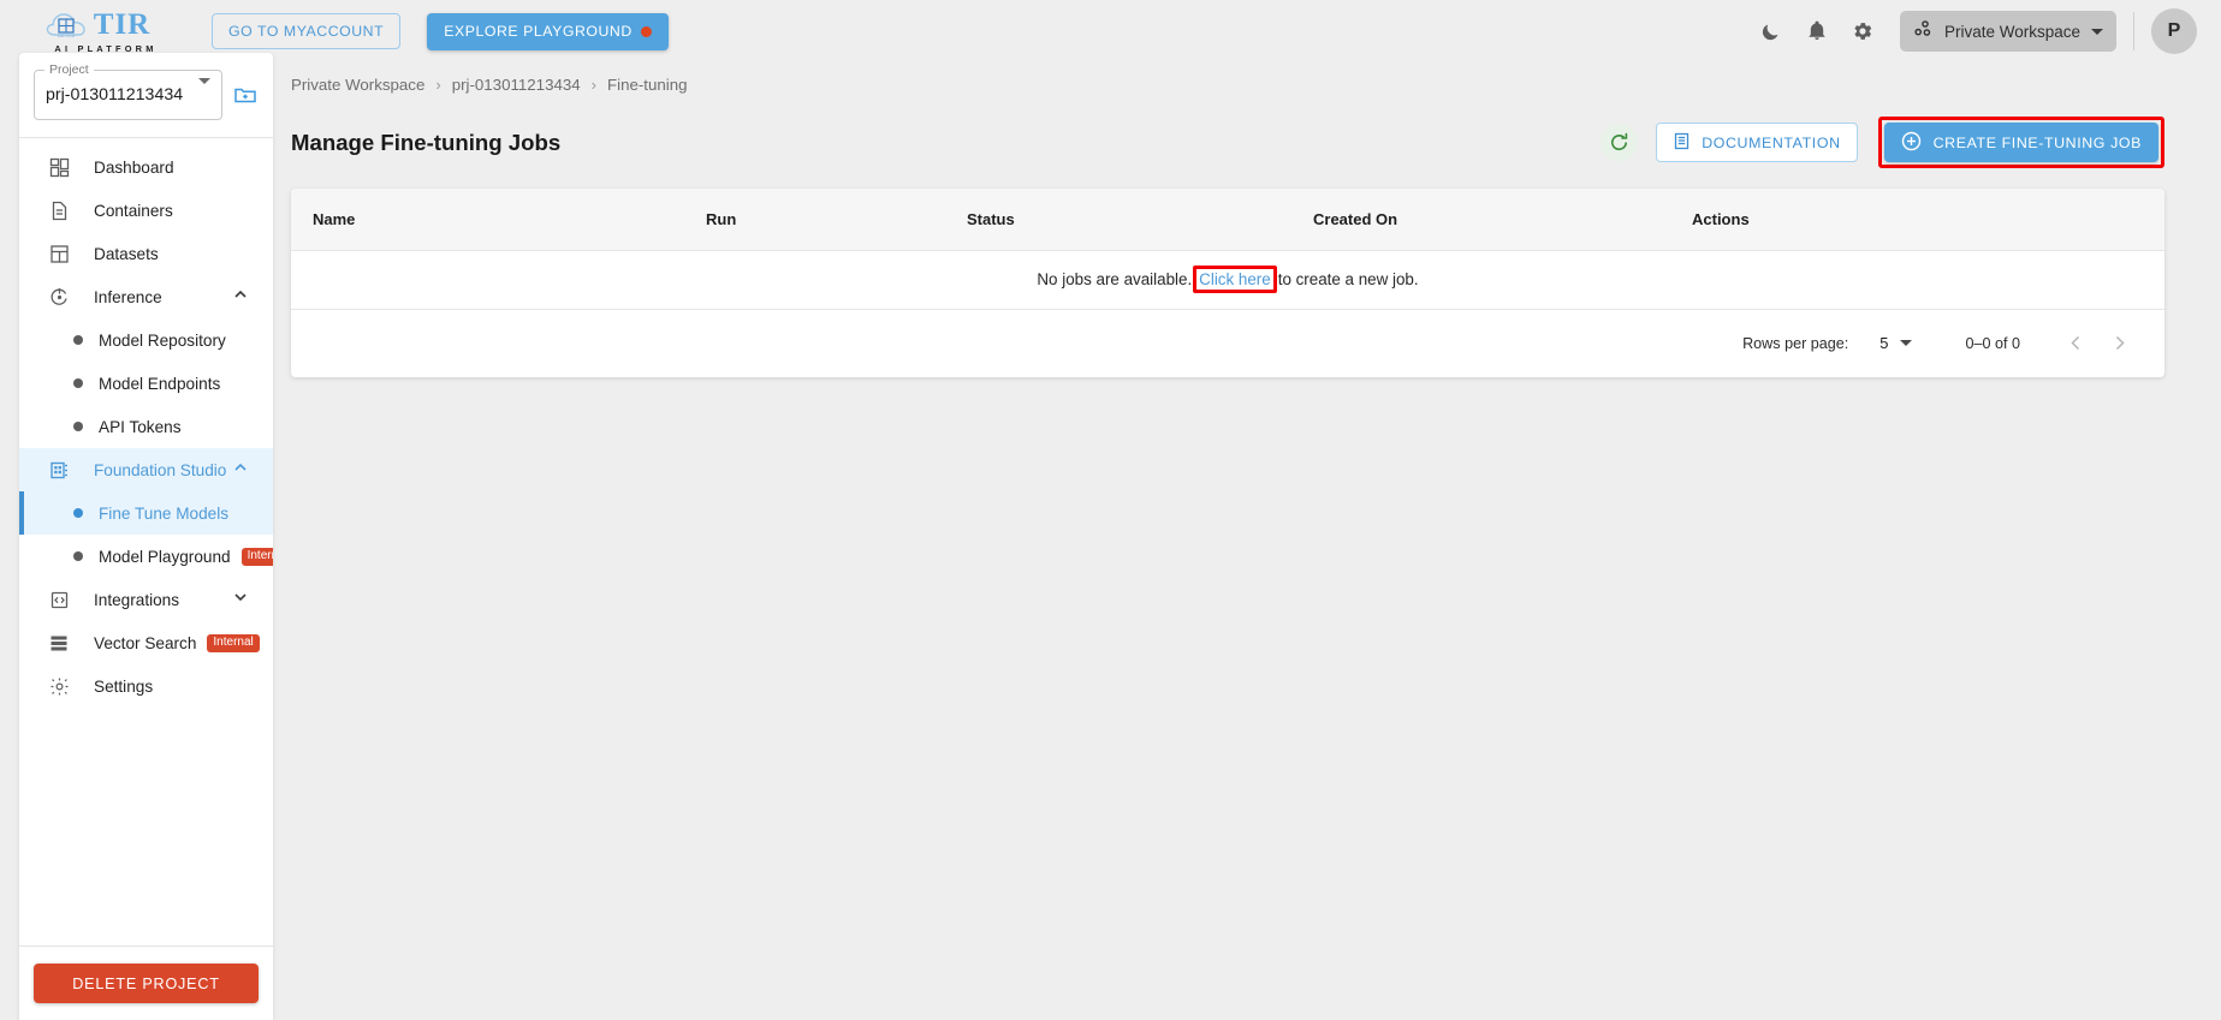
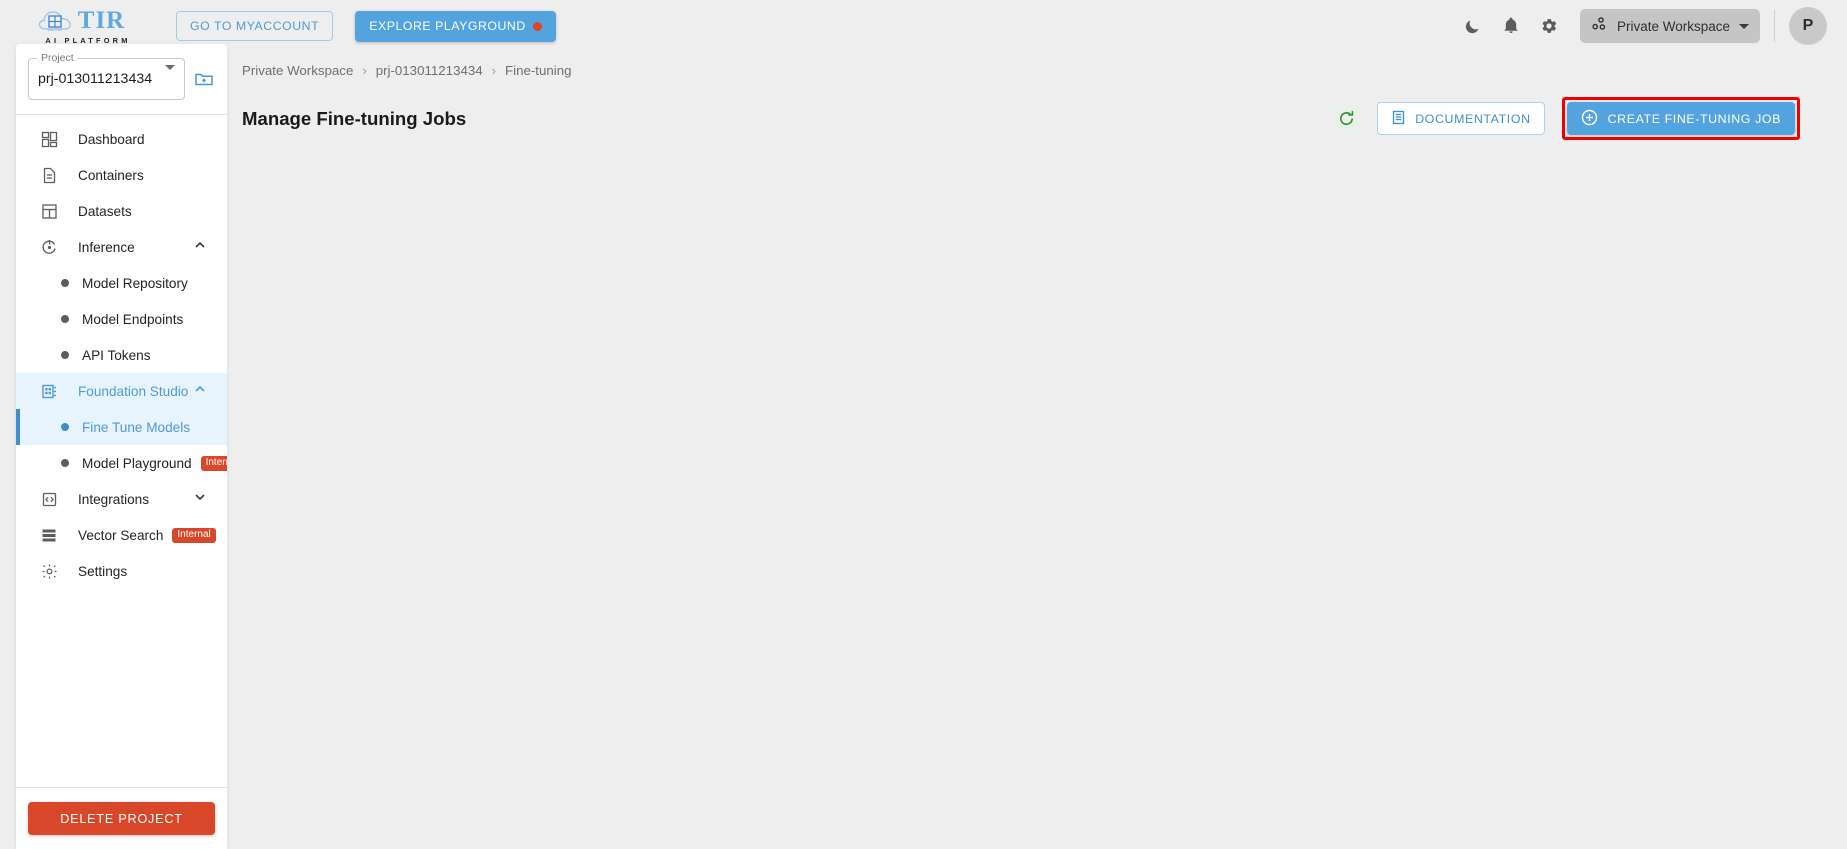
  TIR
  AI PLATFORM
  GO TO MYACCOUNT
  EXPLORE PLAYGROUND
  Private Workspace
  P
  Project
  prj-013011213434
  Dashboard
  Containers
  Datasets
  Inference
  Model Repository
  Model Endpoints
  API Tokens
  Foundation Studio
  Fine Tune Models
  Model Playground
  Integrations
  Vector Search
  Internal
  Settings
  DELETE PROJECT
  Private Workspace
  ›
  prj-013011213434
  ›
  Fine-tuning
  Manage Fine-tuning Jobs
  DOCUMENTATION
  CREATE FINE-TUNING JOB
- Name	Run	Status	Created On	Actions
- No jobs are available. Click here to create a new job.
- Rows per page:
- 5
- 0–0 of 0
